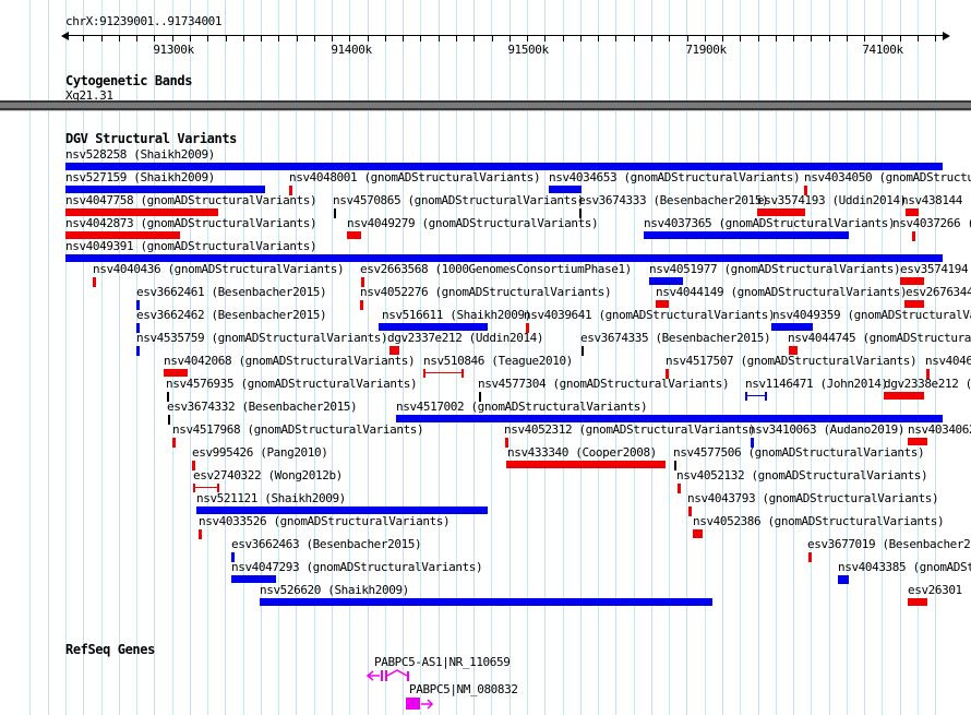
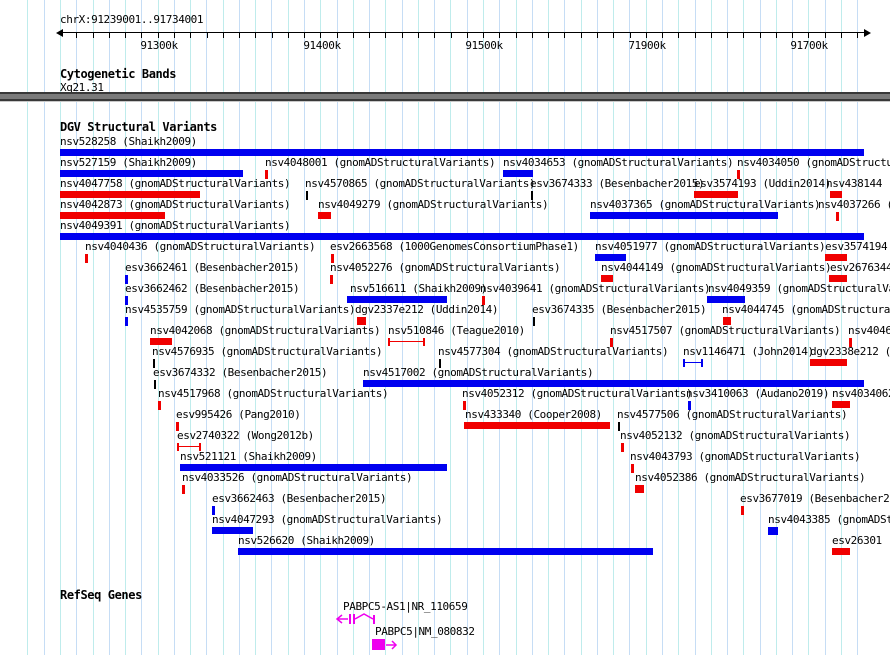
  chrX:91239001..91734001
  91300k
  91400k
  91500k
  71900k
- 74100k
+ 91700k
  Cytogenetic Bands
  Xq21.31
  DGV Structural Variants
  nsv528258 (Shaikh2009)
  nsv527159 (Shaikh2009)
  nsv4048001 (gnomADStructuralVariants)
  nsv4034653 (gnomADStructuralVariants)
  nsv4034050 (gnomADStructu
  nsv4047758 (gnomADStructuralVariants)
  nsv4570865 (gnomADStructuralVariants)
  esv3674333 (Besenbacher2015)
  esv3574193 (Uddin2014)
  nsv438144
  nsv4042873 (gnomADStructuralVariants)
  nsv4049279 (gnomADStructuralVariants)
  nsv4037365 (gnomADStructuralVariants)
  nsv4037266
  nsv4049391 (gnomADStructuralVariants)
  nsv4040436 (gnomADStructuralVariants)
  esv2663568 (1000GenomesConsortiumPhase1)
  nsv4051977 (gnomADStructuralVariants)
  esv3574194
  esv3662461 (Besenbacher2015)
  nsv4052276 (gnomADStructuralVariants)
  nsv4044149 (gnomADStructuralVariants)
  esv2676344
  esv3662462 (Besenbacher2015)
  nsv516611 (Shaikh2009)
  nsv4039641 (gnomADStructuralVariants)
  nsv4049359 (gnomADStructuralV
  nsv4535759 (gnomADStructuralVariants)
  dgv2337e212 (Uddin2014)
  esv3674335 (Besenbacher2015)
  nsv4044745 (gnomADStructura
  nsv4042068 (gnomADStructuralVariants)
  nsv510846 (Teague2010)
  nsv4517507 (gnomADStructuralVariants)
  nsv4046
  nsv4576935 (gnomADStructuralVariants)
  nsv4577304 (gnomADStructuralVariants)
  nsv1146471 (John2014)
  dgv2338e212 (
  esv3674332 (Besenbacher2015)
  nsv4517002 (gnomADStructuralVariants)
  nsv4517968 (gnomADStructuralVariants)
  nsv4052312 (gnomADStructuralVariants)
  nsv3410063 (Audano2019)
  nsv403406
  esv995426 (Pang2010)
  nsv433340 (Cooper2008)
  nsv4577506 (gnomADStructuralVariants)
  esv2740322 (Wong2012b)
  nsv4052132 (gnomADStructuralVariants)
  nsv521121 (Shaikh2009)
  nsv4043793 (gnomADStructuralVariants)
  nsv4033526 (gnomADStructuralVariants)
  nsv4052386 (gnomADStructuralVariants)
  esv3662463 (Besenbacher2015)
  esv3677019 (Besenbacher2
  nsv4047293 (gnomADStructuralVariants)
  nsv4043385 (gnomADSt
  nsv526620 (Shaikh2009)
  esv26301
  RefSeq Genes
  PABPC5-AS1|NR_110659
  PABPC5|NM_080832
